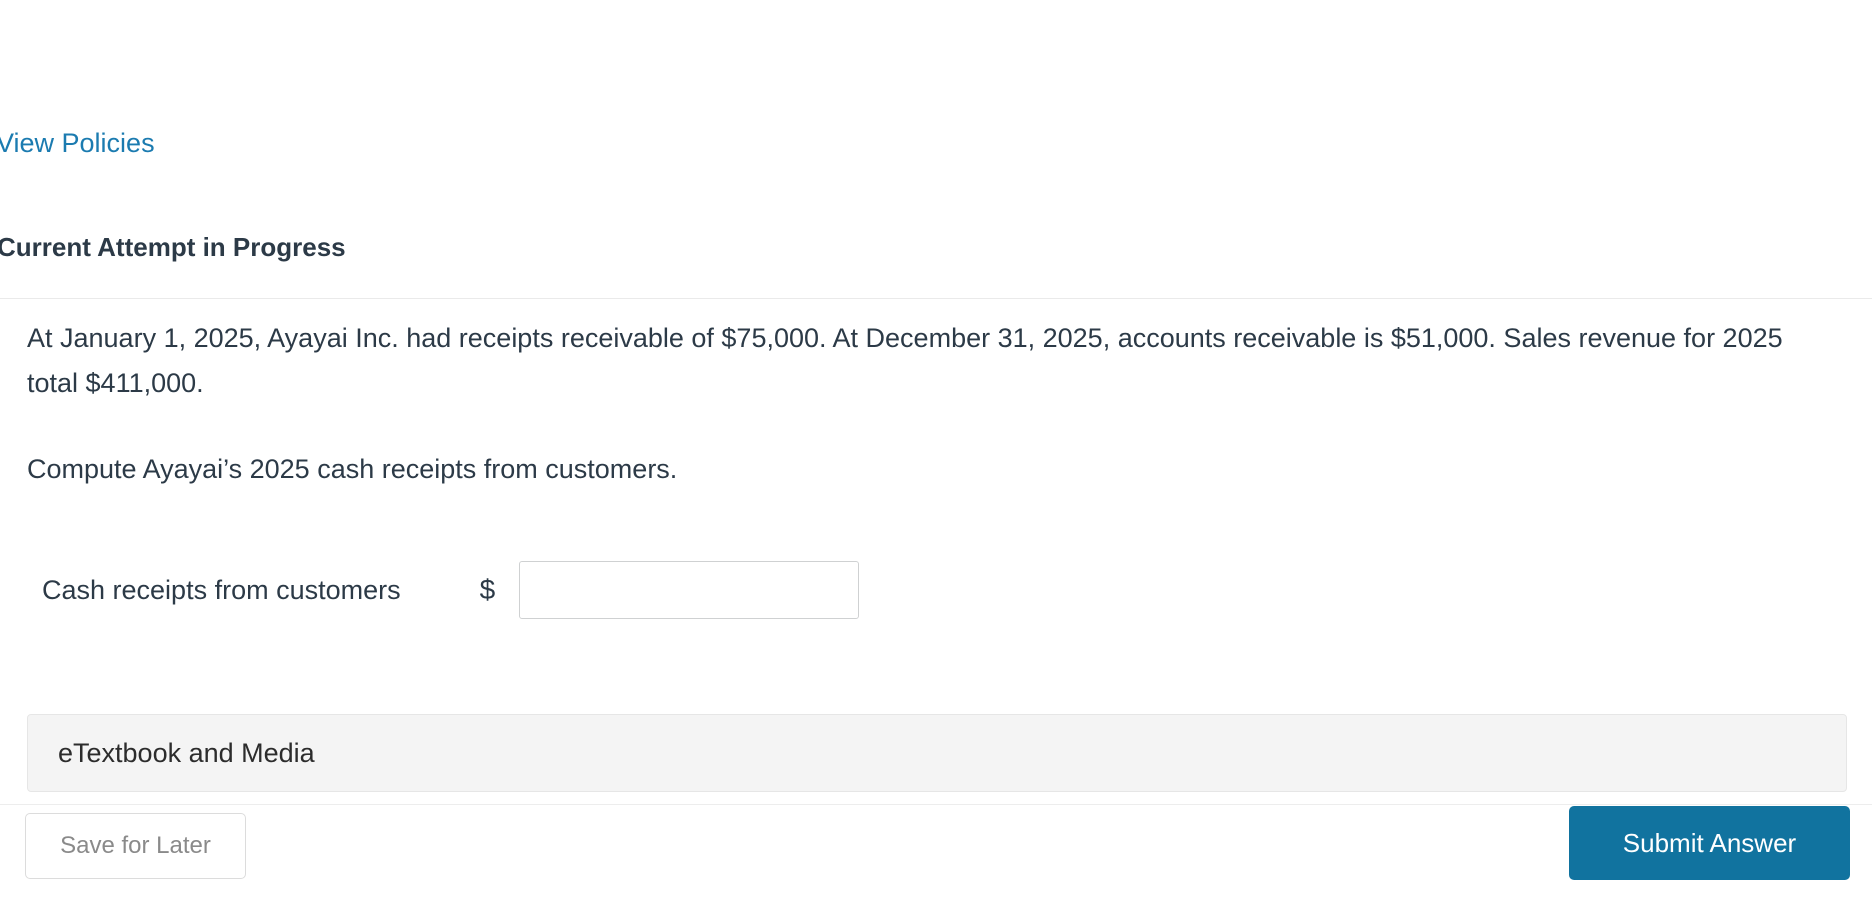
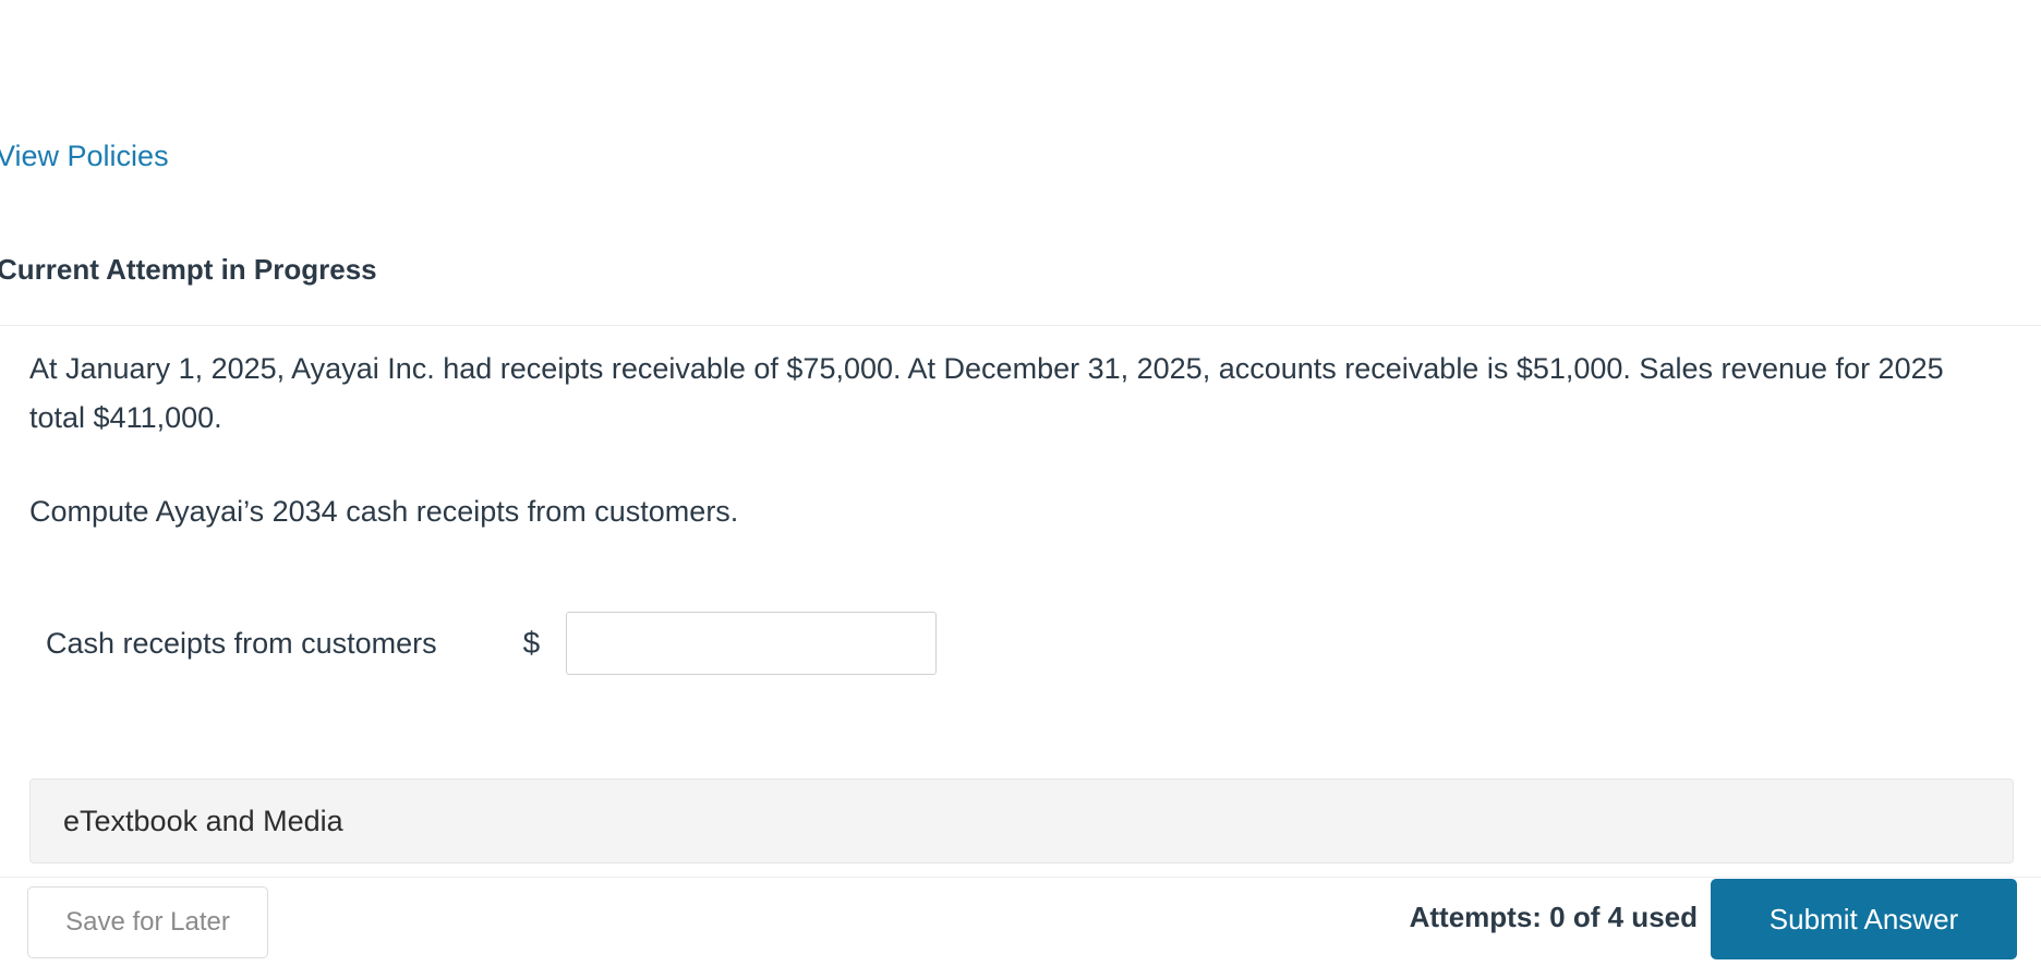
  View Policies
  Current Attempt in Progress
  At January 1, 2025, Ayayai Inc. had receipts receivable of $75,000. At December 31, 2025, accounts receivable is $51,000. Sales revenue for 2025 total $411,000.
- Compute Ayayai’s 2025 cash receipts from customers.
+ Compute Ayayai’s 2034 cash receipts from customers.
  Cash receipts from customers
  $
  eTextbook and Media
  Save for Later
+ Attempts: 0 of 4 used
  Submit Answer
